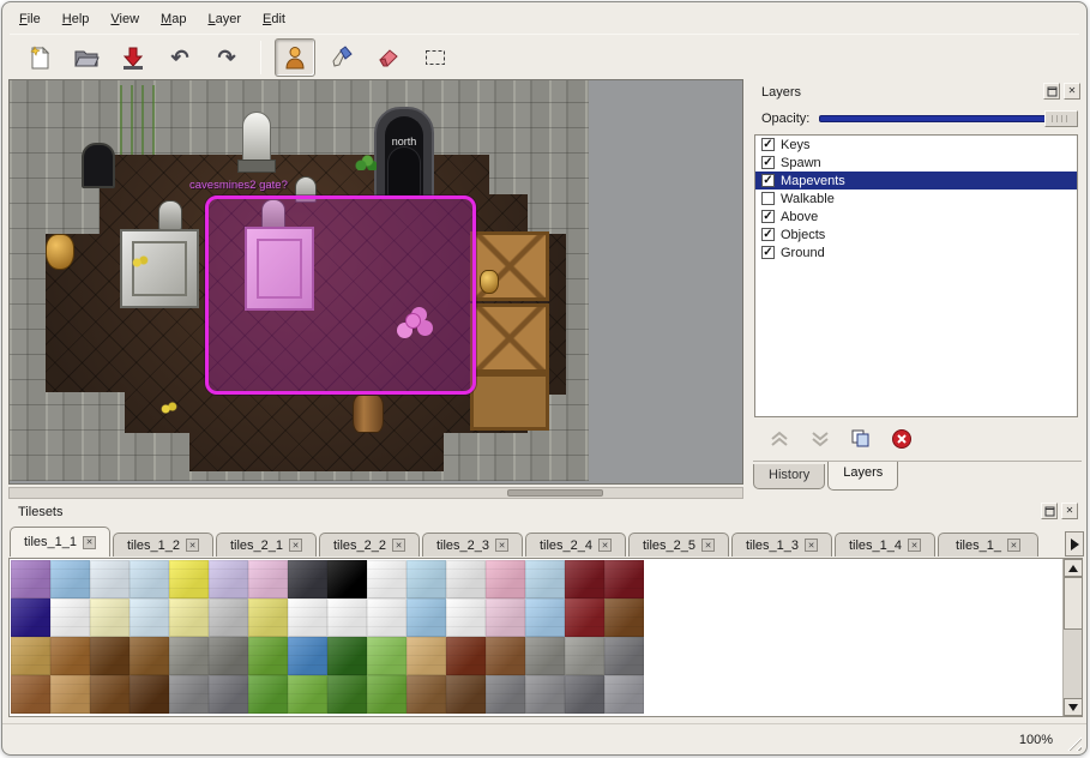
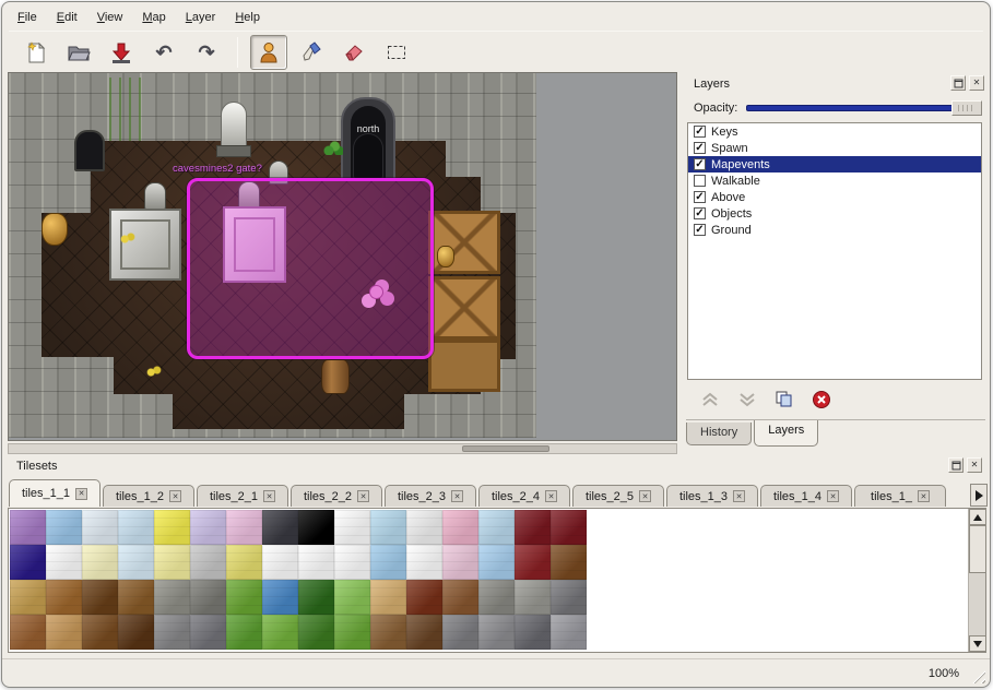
  File
- Help
+ Edit
  View
  Map
  Layer
- Edit
+ Help
  ↶
  ↷
  cavesmines2 gate?
  north
  Layers
  ✕
  Opacity:
  Keys
  Spawn
  Mapevents
  Walkable
  Above
  Objects
  Ground
  History
  Layers
  Tilesets
  ✕
  tiles_1_1
  tiles_1_2
  tiles_2_1
  tiles_2_2
  tiles_2_3
  tiles_2_4
  tiles_2_5
  tiles_1_3
  tiles_1_4
  tiles_1_
  100%
